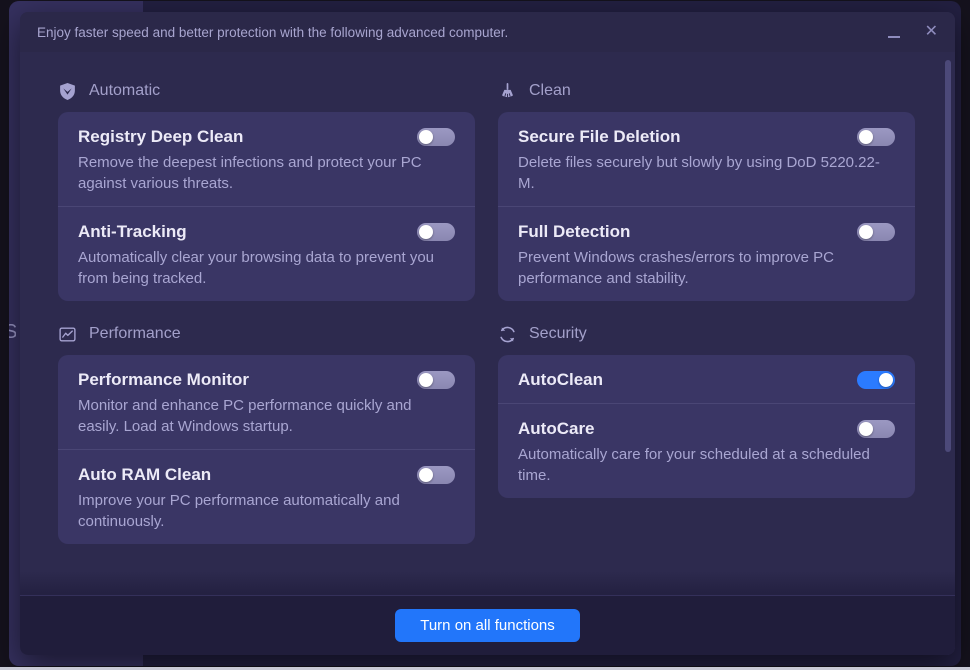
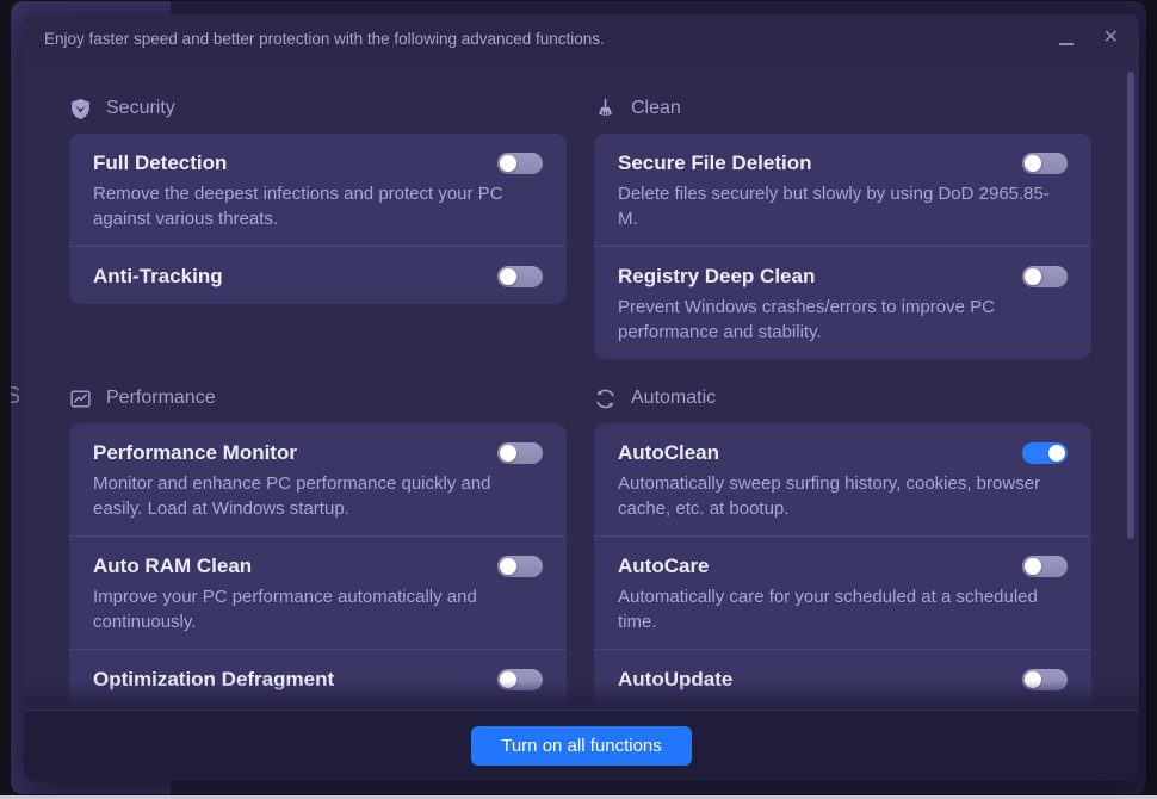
  S
- Enjoy faster speed and better protection with the following advanced computer.
+ Enjoy faster speed and better protection with the following advanced functions.
  ✕
- Automatic
+ Security
- Registry Deep Clean
+ Full Detection
  Remove the deepest infections and protect your PC against various threats.
  Anti-Tracking
- Automatically clear your browsing data to prevent you from being tracked.
  Clean
  Secure File Deletion
- Delete files securely but slowly by using DoD 5220.22-M.
+ Delete files securely but slowly by using DoD 2965.85-M.
- Full Detection
+ Registry Deep Clean
  Prevent Windows crashes/errors to improve PC performance and stability.
  Performance
  Performance Monitor
  Monitor and enhance PC performance quickly and easily. Load at Windows startup.
  Auto RAM Clean
  Improve your PC performance automatically and continuously.
+ Optimization Defragment
- Security
+ Automatic
  AutoClean
+ Automatically sweep surfing history, cookies, browser cache, etc. at bootup.
  AutoCare
  Automatically care for your scheduled at a scheduled time.
+ AutoUpdate
  Turn on all functions
